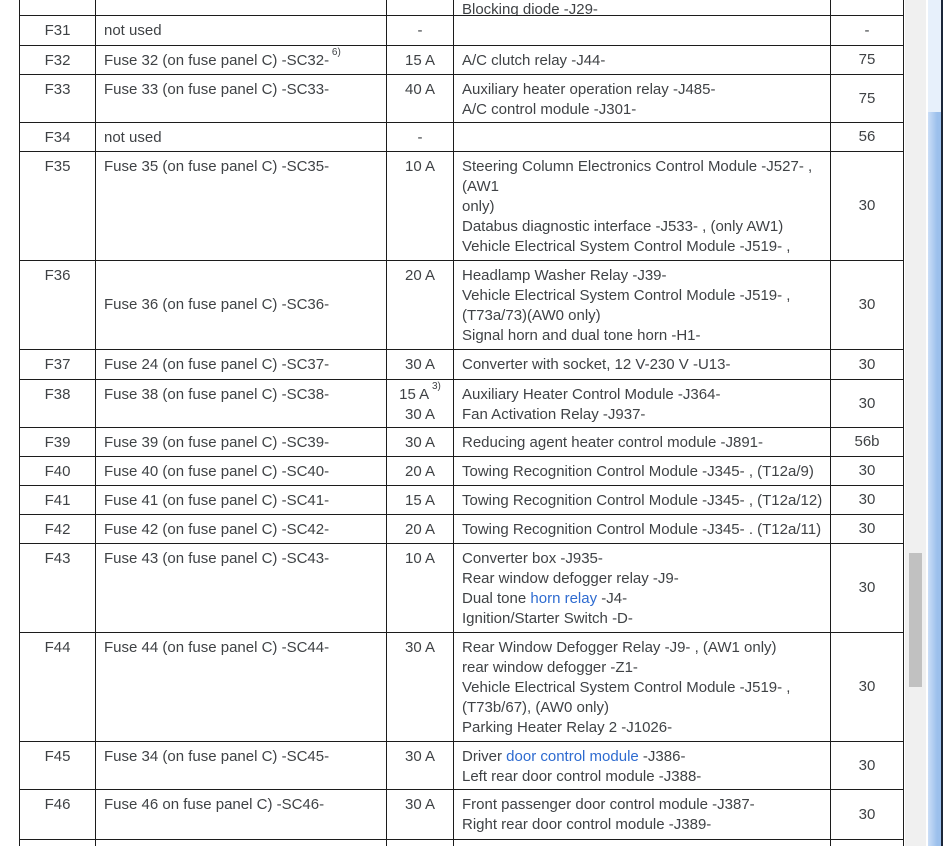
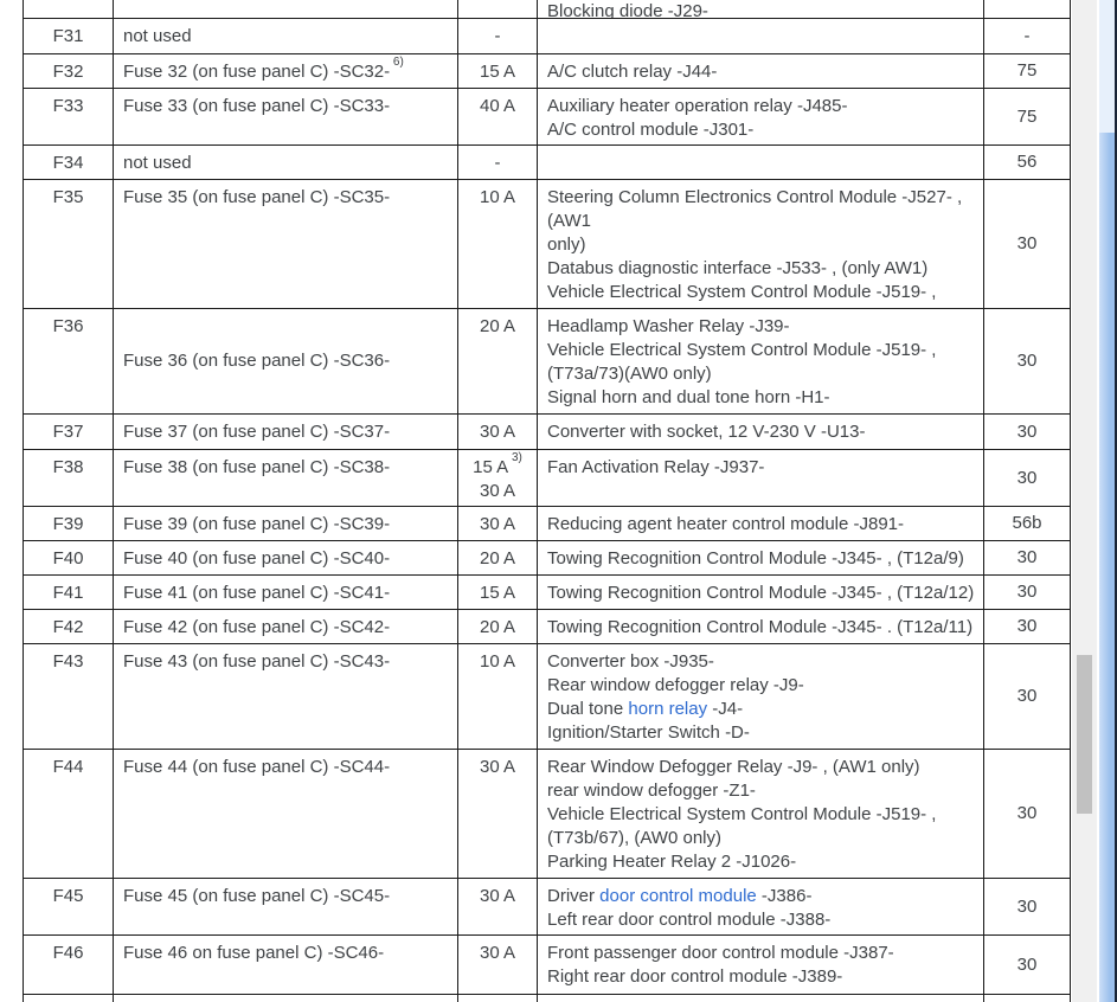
  Blocking diode -J29-
  F31
  not used
  -
  -
  F32
  Fuse 32 (on fuse panel C) -SC32- 6)
  15 A
  A/C clutch relay -J44-
  75
  F33
  Fuse 33 (on fuse panel C) -SC33-
  40 A
  Auxiliary heater operation relay -J485-
  A/C control module -J301-
  75
  F34
  not used
  -
  56
  F35
  Fuse 35 (on fuse panel C) -SC35-
  10 A
  Steering Column Electronics Control Module -J527- , (AW1
  only)
  Databus diagnostic interface -J533- , (only AW1)
  Vehicle Electrical System Control Module -J519- ,
  30
  F36
  Fuse 36 (on fuse panel C) -SC36-
  20 A
  Headlamp Washer Relay -J39-
  Vehicle Electrical System Control Module -J519- ,
  (T73a/73)(AW0 only)
  Signal horn and dual tone horn -H1-
  30
  F37
- Fuse 24 (on fuse panel C) -SC37-
+ Fuse 37 (on fuse panel C) -SC37-
  30 A
  Converter with socket, 12 V-230 V -U13-
  30
  F38
  Fuse 38 (on fuse panel C) -SC38-
  15 A 3)
  30 A
- Auxiliary Heater Control Module -J364-
  Fan Activation Relay -J937-
  30
  F39
  Fuse 39 (on fuse panel C) -SC39-
  30 A
  Reducing agent heater control module -J891-
  56b
  F40
  Fuse 40 (on fuse panel C) -SC40-
  20 A
  Towing Recognition Control Module -J345- , (T12a/9)
  30
  F41
  Fuse 41 (on fuse panel C) -SC41-
  15 A
  Towing Recognition Control Module -J345- , (T12a/12)
  30
  F42
  Fuse 42 (on fuse panel C) -SC42-
  20 A
  Towing Recognition Control Module -J345- . (T12a/11)
  30
  F43
  Fuse 43 (on fuse panel C) -SC43-
  10 A
  Converter box -J935-
  Rear window defogger relay -J9-
  Dual tone horn relay -J4-
  Ignition/Starter Switch -D-
  30
  F44
  Fuse 44 (on fuse panel C) -SC44-
  30 A
  Rear Window Defogger Relay -J9- , (AW1 only)
  rear window defogger -Z1-
  Vehicle Electrical System Control Module -J519- ,
  (T73b/67), (AW0 only)
  Parking Heater Relay 2 -J1026-
  30
  F45
- Fuse 34 (on fuse panel C) -SC45-
+ Fuse 45 (on fuse panel C) -SC45-
  30 A
  Driver door control module -J386-
  Left rear door control module -J388-
  30
  F46
  Fuse 46 on fuse panel C) -SC46-
  30 A
  Front passenger door control module -J387-
  Right rear door control module -J389-
  30
